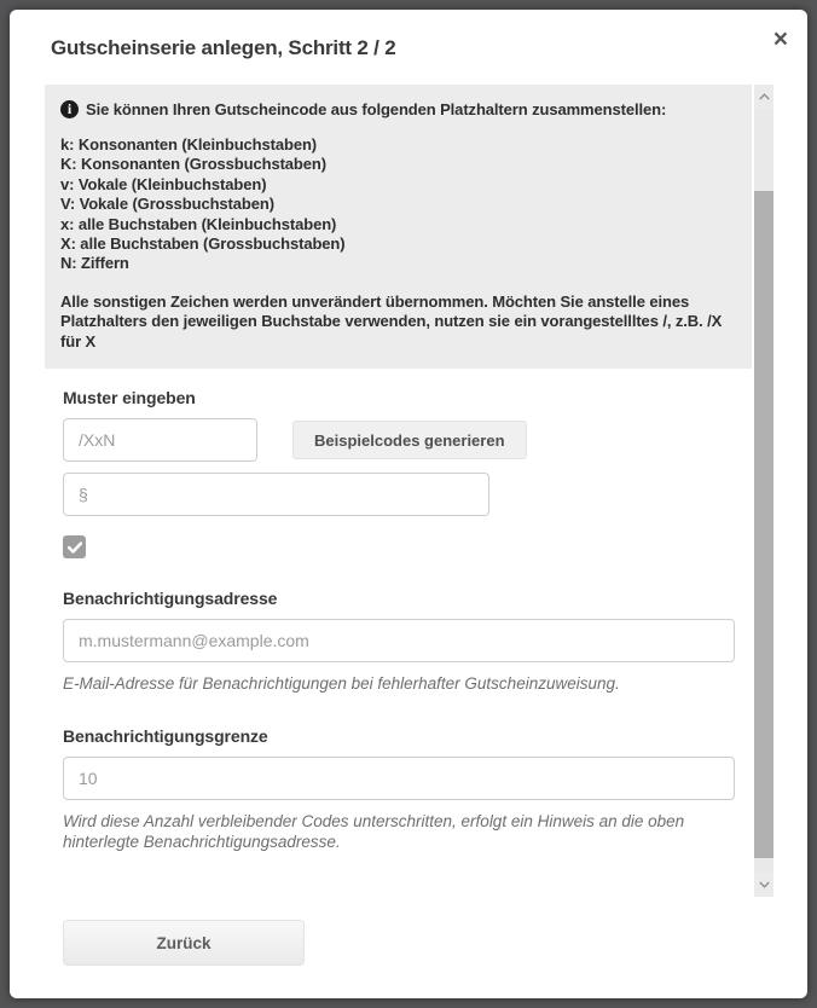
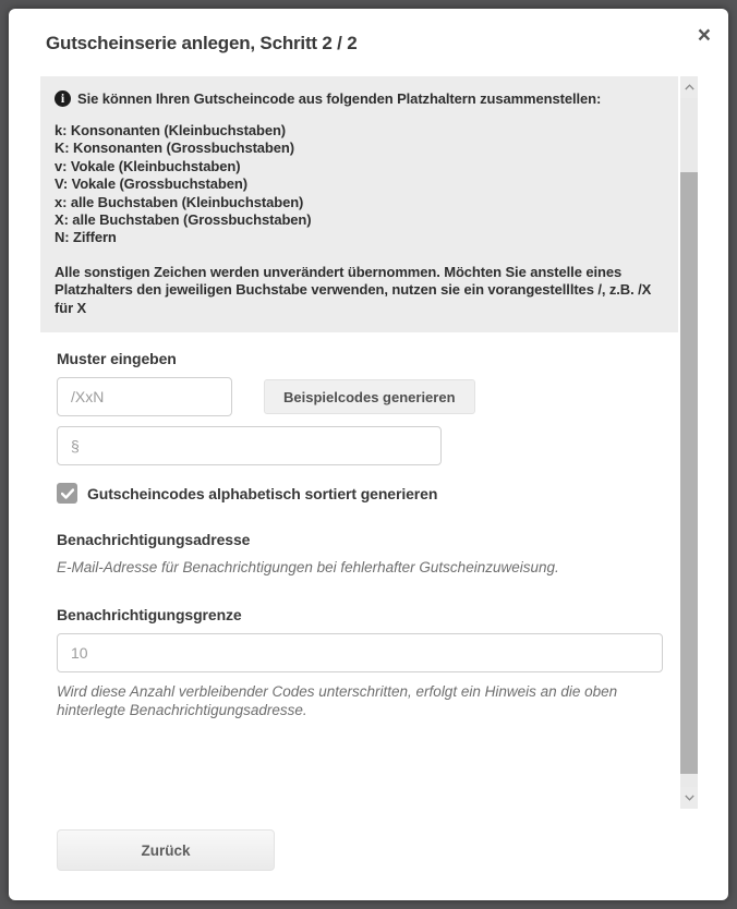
  ×
  Gutscheinserie anlegen, Schritt 2 / 2
  i
  Sie können Ihren Gutscheincode aus folgenden Platzhaltern zusammenstellen:
  k: Konsonanten (Kleinbuchstaben)
  K: Konsonanten (Grossbuchstaben)
  v: Vokale (Kleinbuchstaben)
  V: Vokale (Grossbuchstaben)
  x: alle Buchstaben (Kleinbuchstaben)
  X: alle Buchstaben (Grossbuchstaben)
  N: Ziffern
  Alle sonstigen Zeichen werden unverändert übernommen. Möchten Sie anstelle eines Platzhalters den jeweiligen Buchstabe verwenden, nutzen sie ein vorangestellltes /, z.B. /X für X
  Muster eingeben
  /XxN
  Beispielcodes generieren
  §
+ Gutscheincodes alphabetisch sortiert generieren
  Benachrichtigungsadresse
- m.mustermann@example.com
  E-Mail-Adresse für Benachrichtigungen bei fehlerhafter Gutscheinzuweisung.
  Benachrichtigungsgrenze
  10
  Wird diese Anzahl verbleibender Codes unterschritten, erfolgt ein Hinweis an die oben hinterlegte Benachrichtigungsadresse.
  Zurück
